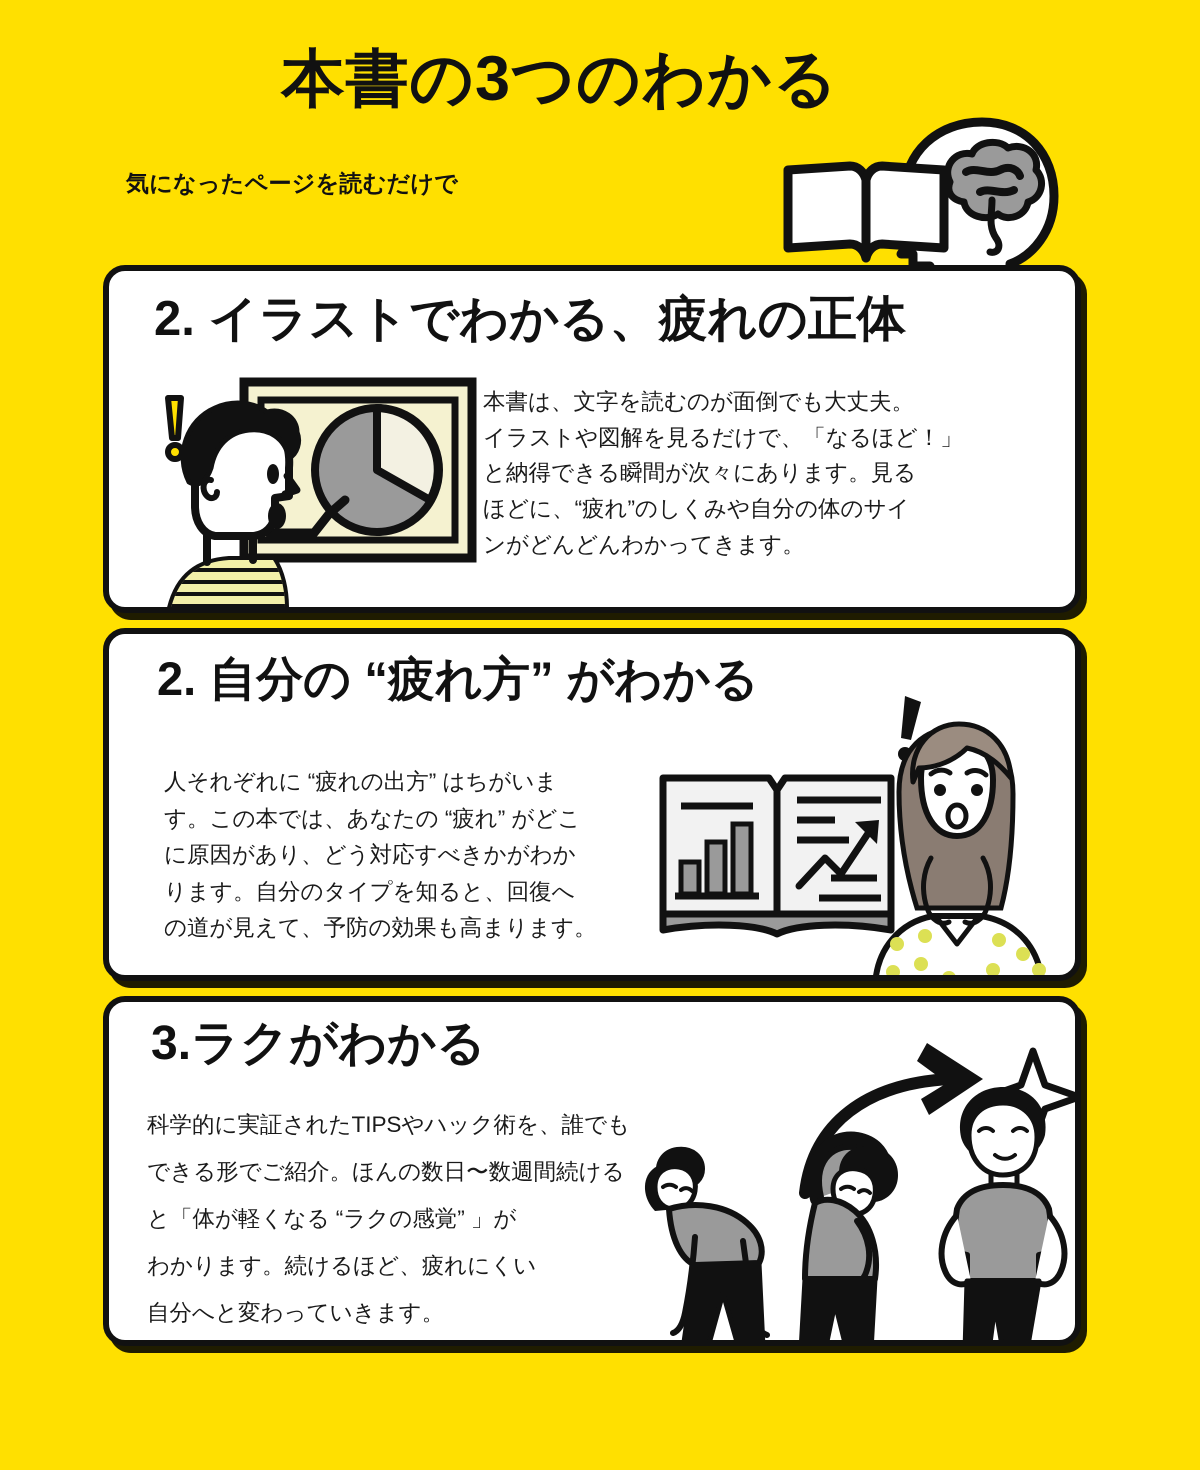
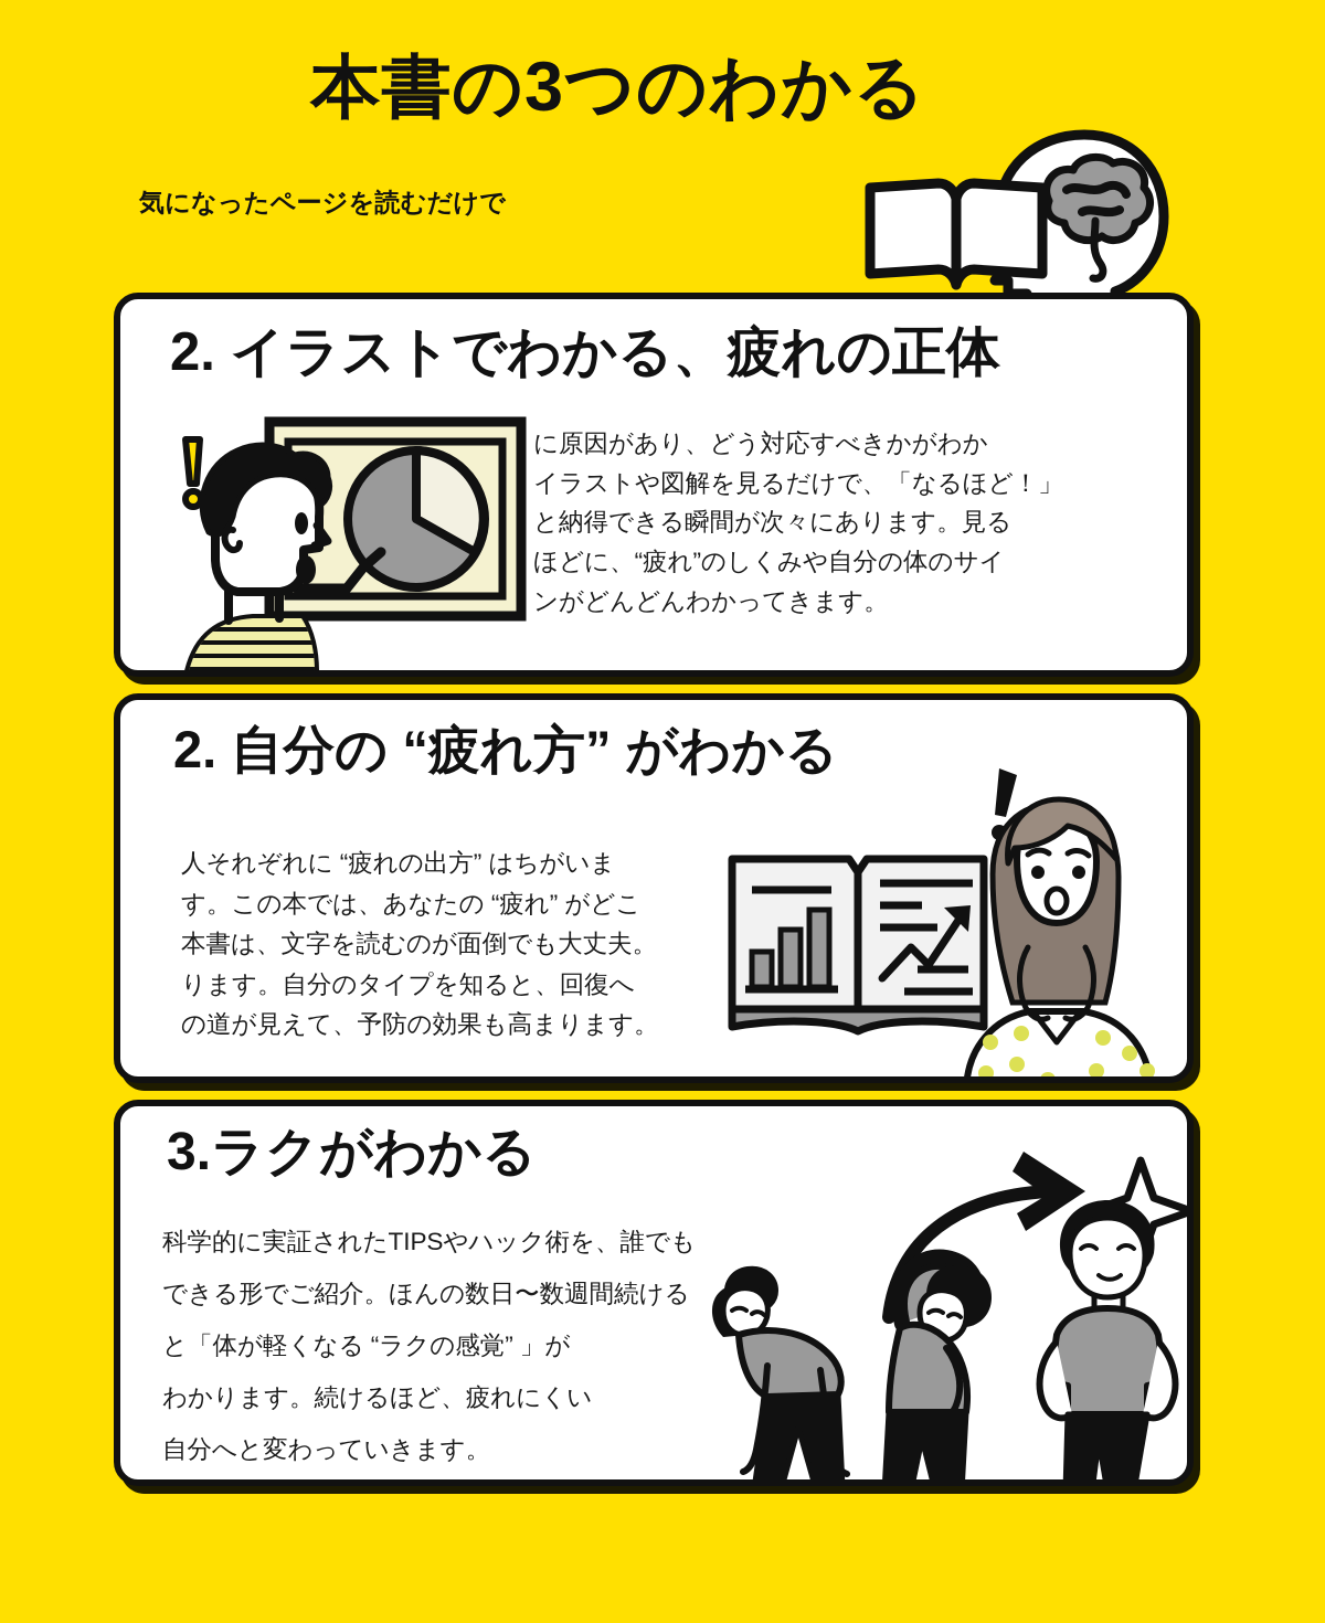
  本書の3つのわかる
  気になったページを読むだけで
  2. イラストでわかる、疲れの正体
- 本書は、文字を読むのが面倒でも大丈夫。
+ に原因があり、どう対応すべきかがわか
  イラストや図解を見るだけで、「なるほど！」
  と納得できる瞬間が次々にあります。見る
  ほどに、“疲れ”のしくみや自分の体のサイ
  ンがどんどんわかってきます。
  2. 自分の “疲れ方” がわかる
  人それぞれに “疲れの出方” はちがいま
  す。この本では、あなたの “疲れ” がどこ
- に原因があり、どう対応すべきかがわか
+ 本書は、文字を読むのが面倒でも大丈夫。
  ります。自分のタイプを知ると、回復へ
  の道が見えて、予防の効果も高まります。
  3.ラクがわかる
  科学的に実証されたTIPSやハック術を、誰でも
  できる形でご紹介。ほんの数日〜数週間続ける
  と「体が軽くなる “ラクの感覚” 」が
  わかります。続けるほど、疲れにくい
  自分へと変わっていきます。
